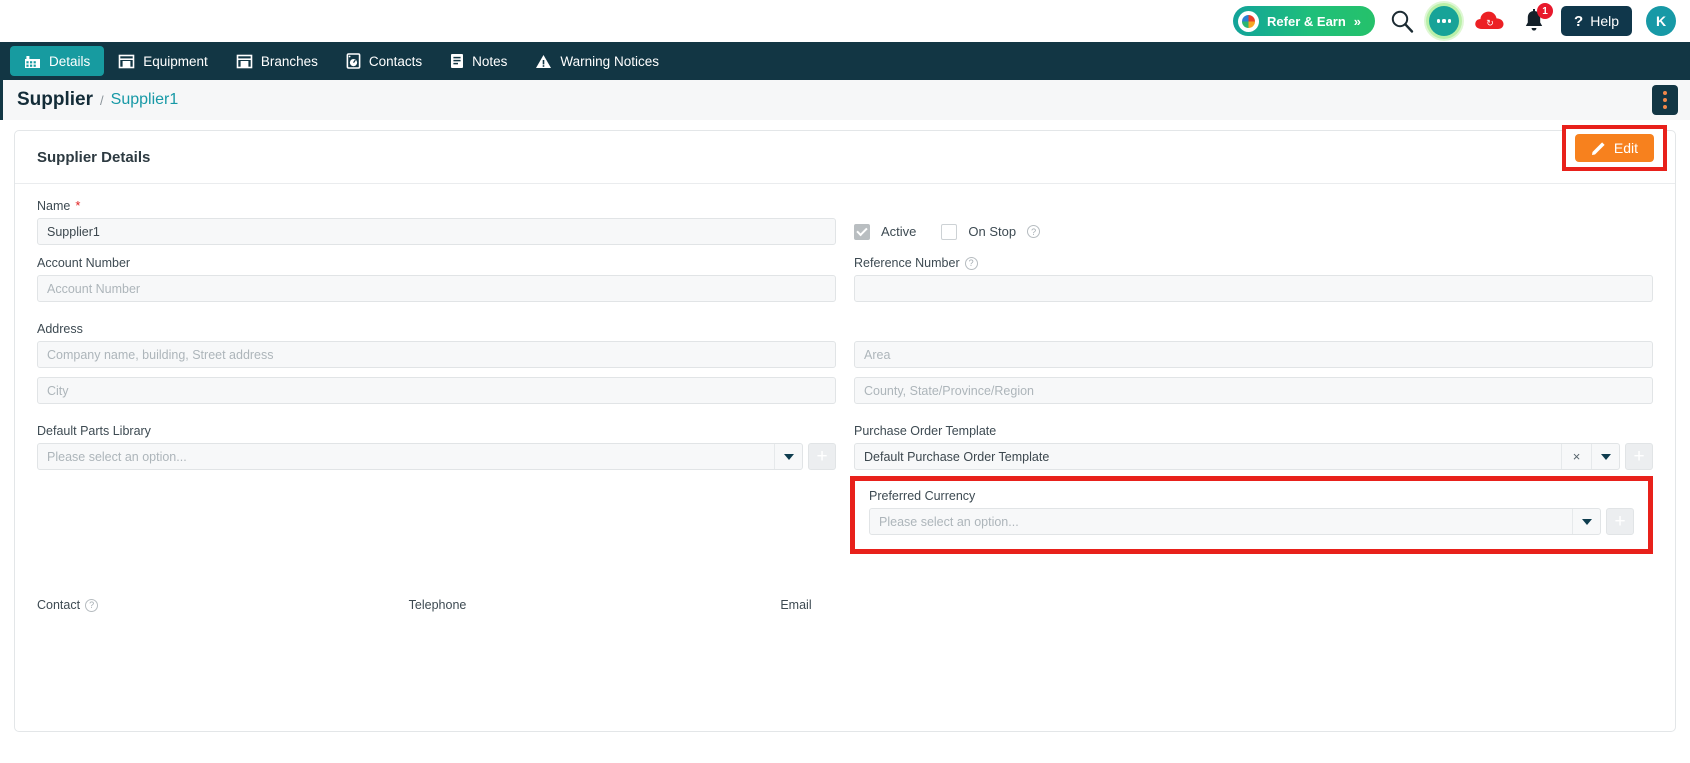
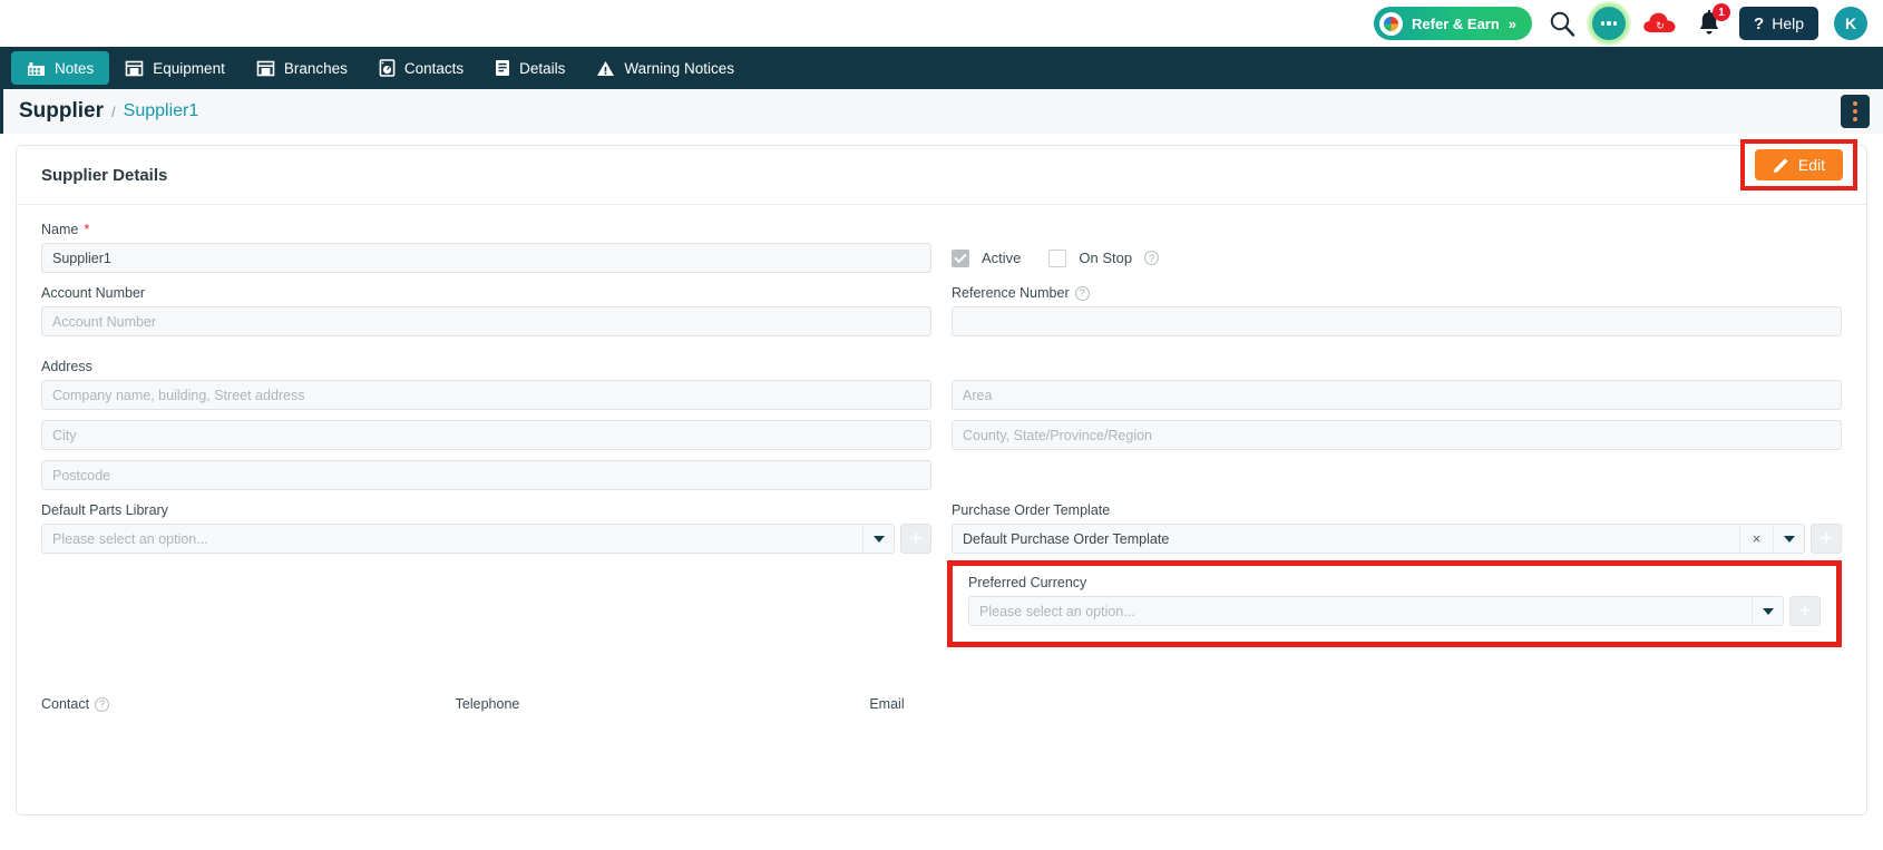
  Refer & Earn
  »
  ↻
  1
  ?
  Help
  K
- Details
+ Notes
  Equipment
  Branches
  Contacts
- Notes
+ Details
  Warning Notices
  Supplier
  /
  Supplier1
  Supplier Details
  Edit
  Name
  *
  Supplier1
  Active
  On Stop
  ?
  Account Number
  Account Number
  Reference Number
  ?
  Address
  Company name, building, Street address
  Area
  City
  County, State/Province/Region
+ Postcode
  Default Parts Library
  Please select an option...
  Purchase Order Template
  Default Purchase Order Template
  ×
  Preferred Currency
  Please select an option...
  Contact
  ?
  Telephone
  Email
